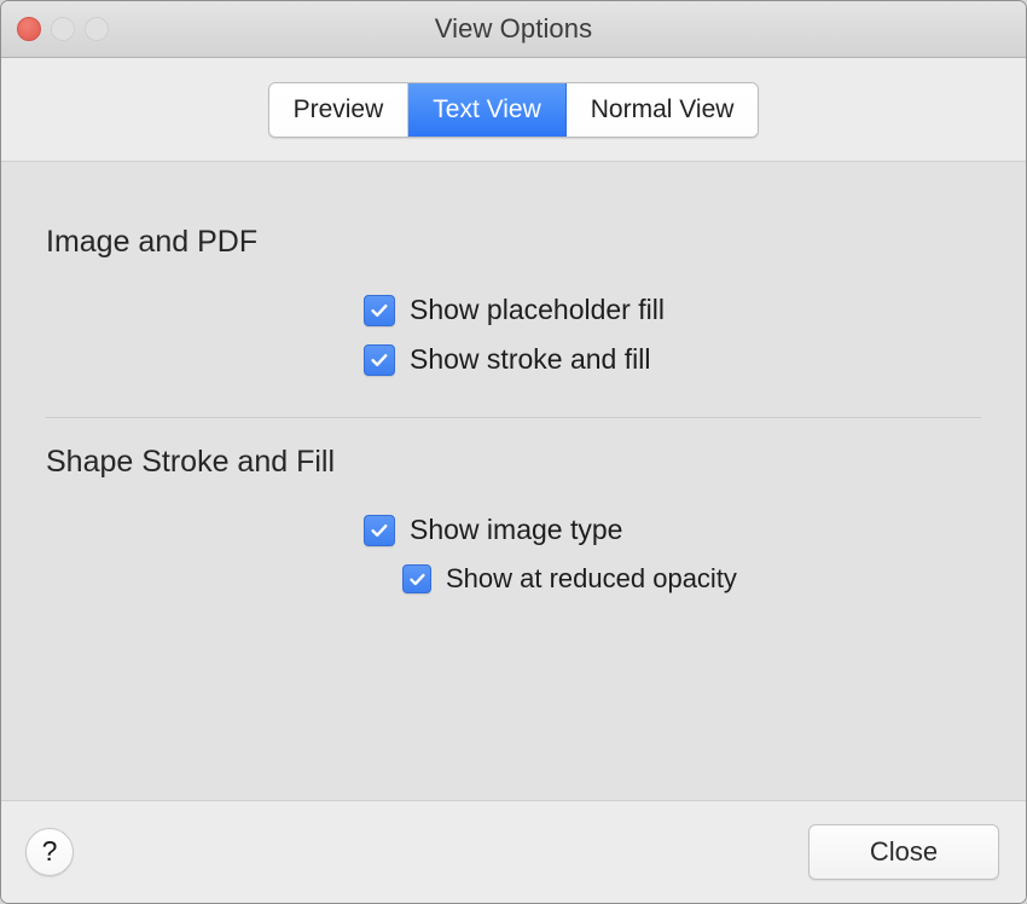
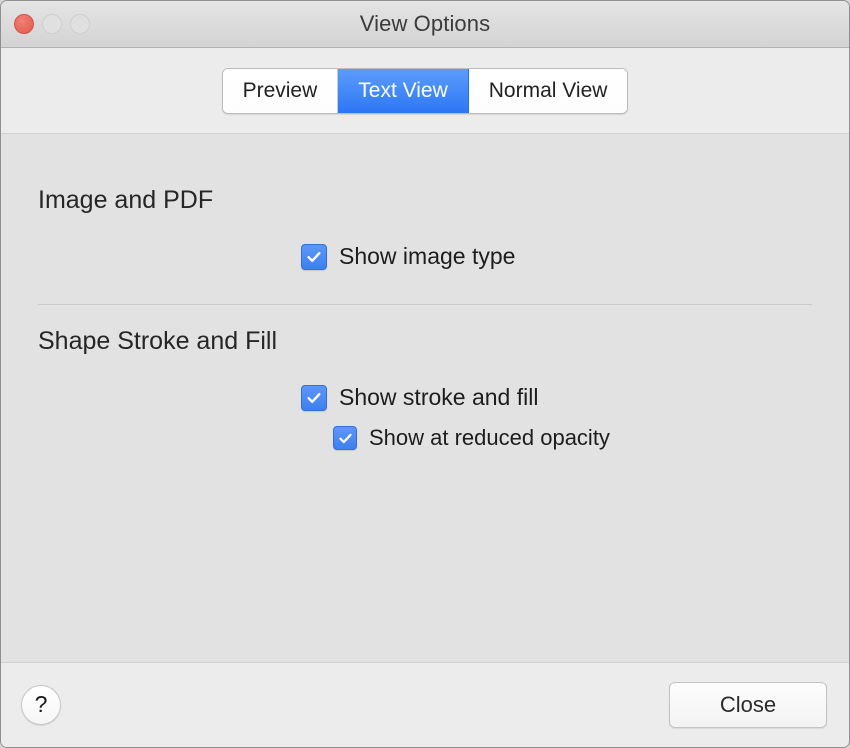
  View Options
  Preview
  Text View
  Normal View
  Image and PDF
- Show placeholder fill
- Show stroke and fill
+ Show image type
  Shape Stroke and Fill
- Show image type
+ Show stroke and fill
  Show at reduced opacity
  ?
  Close
